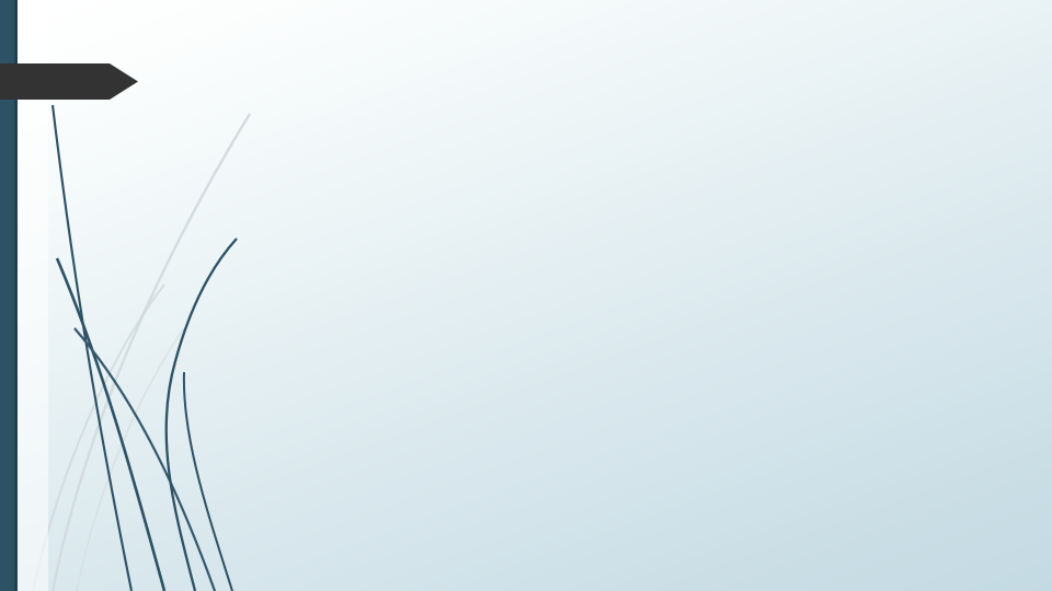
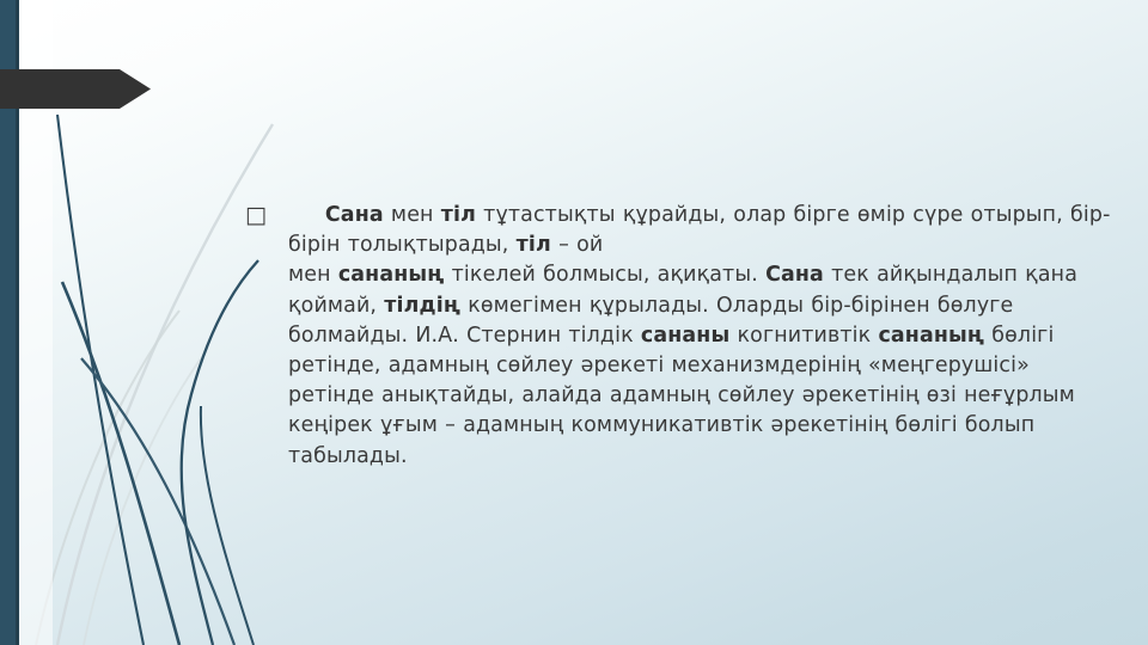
+ □
+ Сана мен тіл тұтастықты құрайды, олар бірге өмір сүре отырып, бір-бірін толықтырады, тіл – ой
+ мен сананың тікелей болмысы, ақиқаты. Сана тек айқындалып қана қоймай, тілдің көмегімен құрылады. Оларды бір-бірінен бөлуге болмайды. И.А. Стернин тілдік сананы когнитивтік сананың бөлігі ретінде, адамның сөйлеу әрекеті механизмдерінің «меңгерушісі» ретінде анықтайды, алайда адамның сөйлеу әрекетінің өзі неғұрлым кеңірек ұғым – адамның коммуникативтік әрекетінің бөлігі болып табылады.
